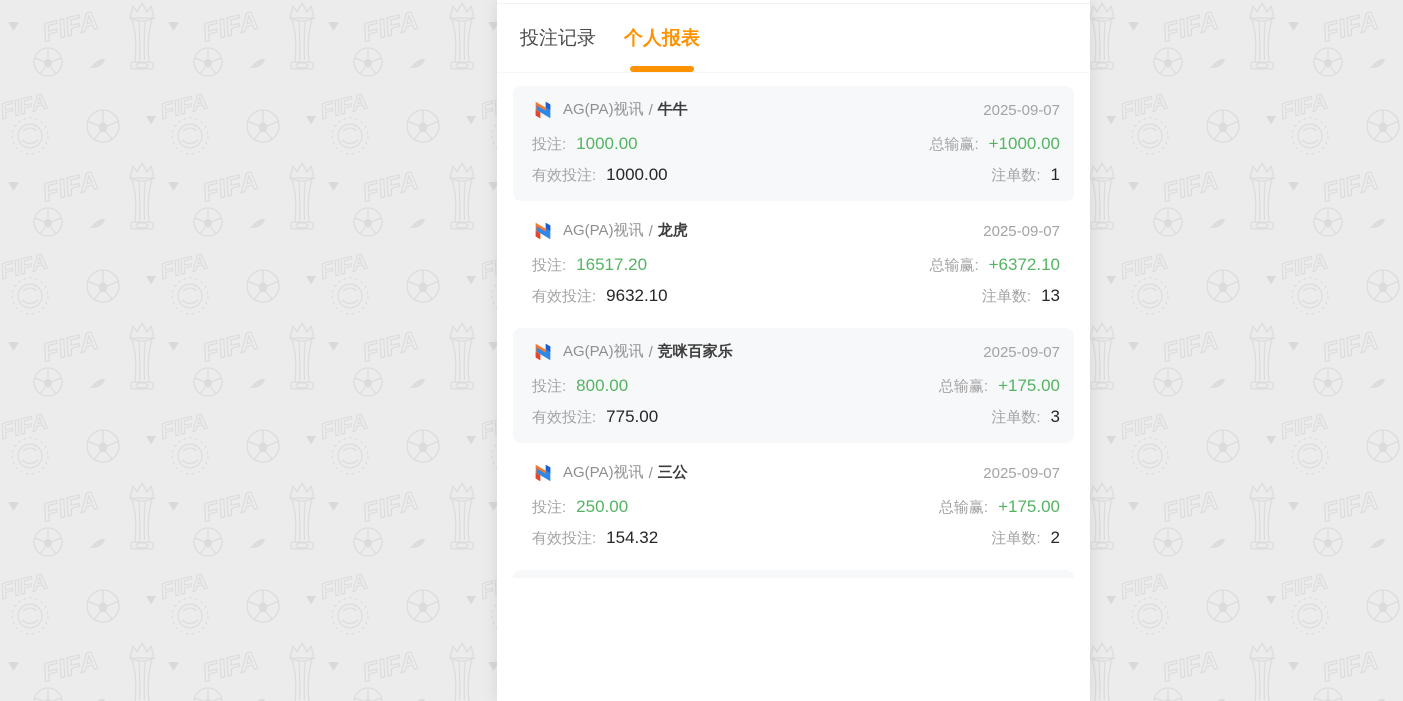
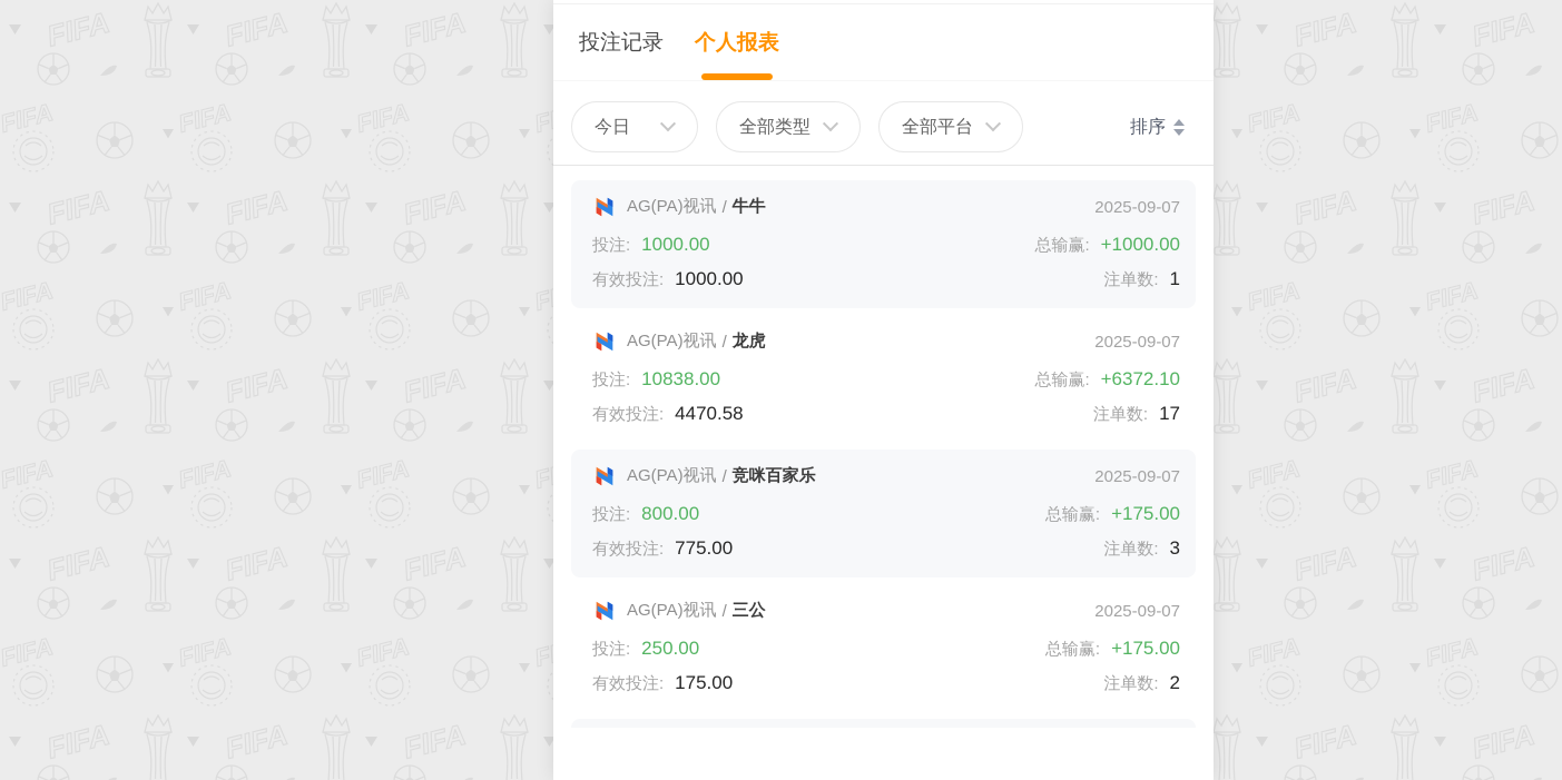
  投注记录
  个人报表
+ 今日
+ 全部类型
+ 全部平台
+ 排序
  AG(PA)视讯
  /
  牛牛
  2025-09-07
  投注:
  1000.00
  总输赢:
  +1000.00
  有效投注:
  1000.00
  注单数:
  1
  AG(PA)视讯
  /
  龙虎
  2025-09-07
  投注:
- 16517.20
+ 10838.00
  总输赢:
  +6372.10
  有效投注:
- 9632.10
+ 4470.58
  注单数:
- 13
+ 17
  AG(PA)视讯
  /
  竞咪百家乐
  2025-09-07
  投注:
  800.00
  总输赢:
  +175.00
  有效投注:
  775.00
  注单数:
  3
  AG(PA)视讯
  /
  三公
  2025-09-07
  投注:
  250.00
  总输赢:
  +175.00
  有效投注:
- 154.32
+ 175.00
  注单数:
  2
